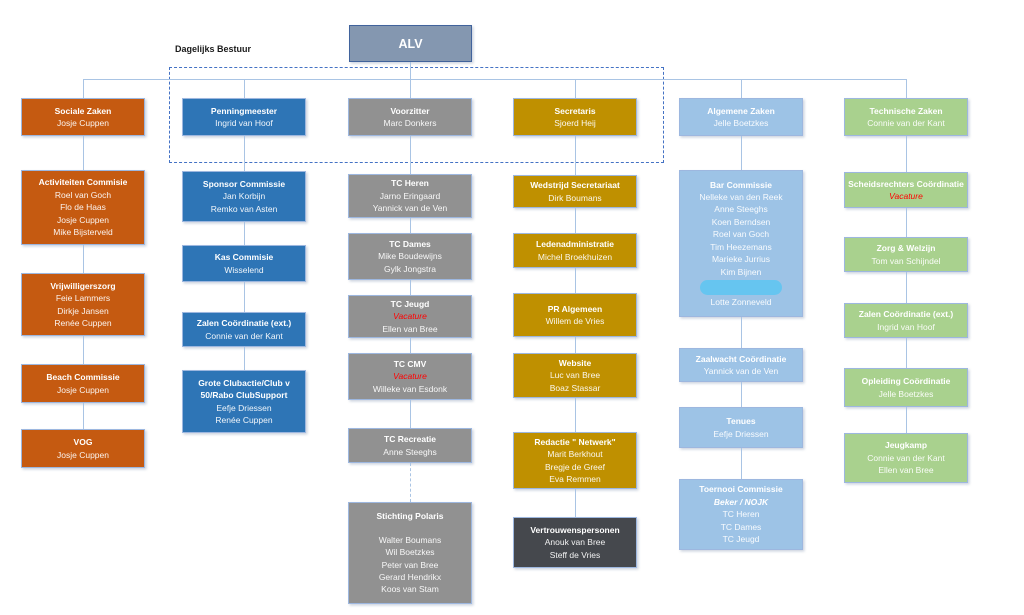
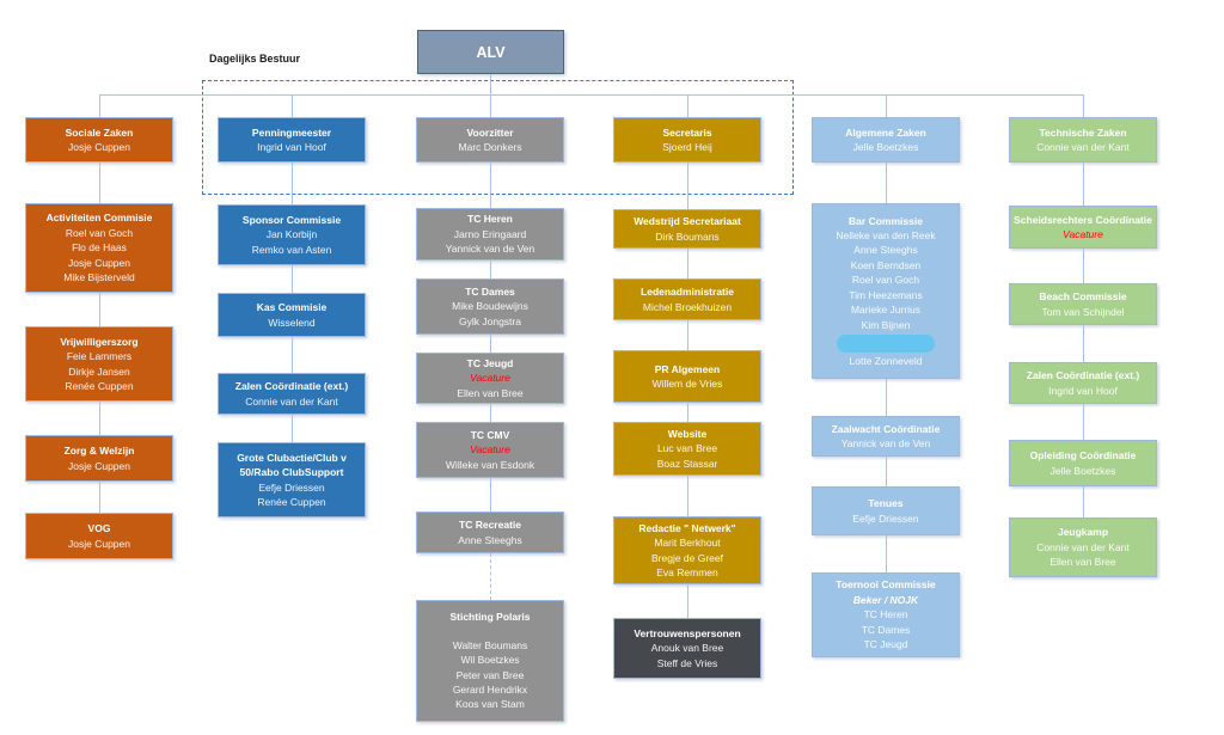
  Dagelijks Bestuur
  ALV
  Sociale Zaken
  Josje Cuppen
  Activiteiten Commisie
  Roel van Goch
  Flo de Haas
  Josje Cuppen
  Mike Bijsterveld
  Vrijwilligerszorg
  Feie Lammers
  Dirkje Jansen
  Renée Cuppen
- Beach Commissie
+ Zorg & Welzijn
  Josje Cuppen
  VOG
  Josje Cuppen
  Penningmeester
  Ingrid van Hoof
  Sponsor Commissie
  Jan Korbijn
  Remko van Asten
  Kas Commisie
  Wisselend
  Zalen Coördinatie (ext.)
  Connie van der Kant
  Grote Clubactie/Club v 50/Rabo ClubSupport
  Eefje Driessen
  Renée Cuppen
  Voorzitter
  Marc Donkers
  TC Heren
  Jarno Eringaard
  Yannick van de Ven
  TC Dames
  Mike Boudewijns
  Gylk Jongstra
  TC Jeugd
  Vacature
  Ellen van Bree
  TC CMV
  Vacature
  Willeke van Esdonk
  TC Recreatie
  Anne Steeghs
  Stichting Polaris
  Walter Boumans
  Wil Boetzkes
  Peter van Bree
  Gerard Hendrikx
  Koos van Stam
  Secretaris
  Sjoerd Heij
  Wedstrijd Secretariaat
  Dirk Boumans
  Ledenadministratie
  Michel Broekhuizen
  PR Algemeen
  Willem de Vries
  Website
  Luc van Bree
  Boaz Stassar
  Redactie " Netwerk"
  Marit Berkhout
  Bregje de Greef
  Eva Remmen
  Vertrouwenspersonen
  Anouk van Bree
  Steff de Vries
  Algemene Zaken
  Jelle Boetzkes
  Bar Commissie
  Nelleke van den Reek
  Anne Steeghs
  Koen Berndsen
  Roel van Goch
  Tim Heezemans
  Marieke Jurrius
  Kim Bijnen
  Lotte Zonneveld
  Zaalwacht Coördinatie
  Yannick van de Ven
  Tenues
  Eefje Driessen
  Toernooi Commissie
  Beker / NOJK
  TC Heren
  TC Dames
  TC Jeugd
  Technische Zaken
  Connie van der Kant
  Scheidsrechters Coördinatie
  Vacature
- Zorg & Welzijn
+ Beach Commissie
  Tom van Schijndel
  Zalen Coördinatie (ext.)
  Ingrid van Hoof
  Opleiding Coördinatie
  Jelle Boetzkes
  Jeugkamp
  Connie van der Kant
  Ellen van Bree
